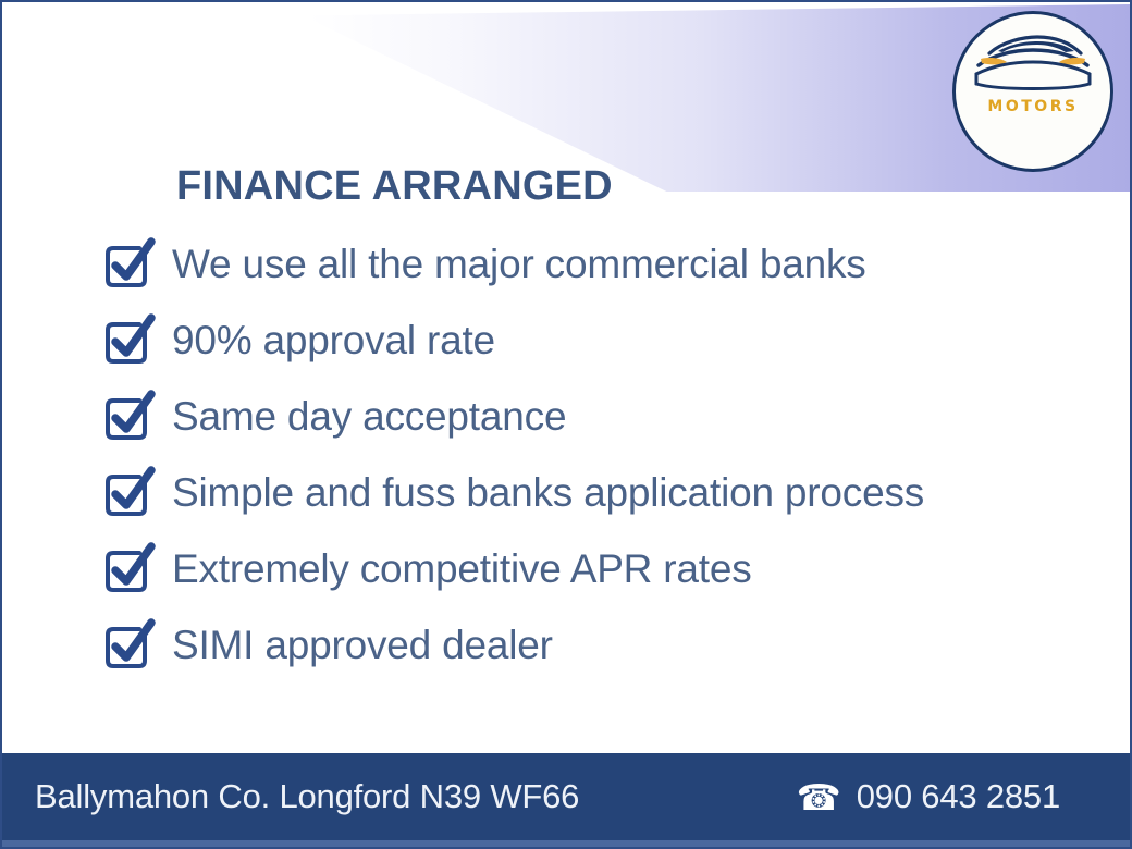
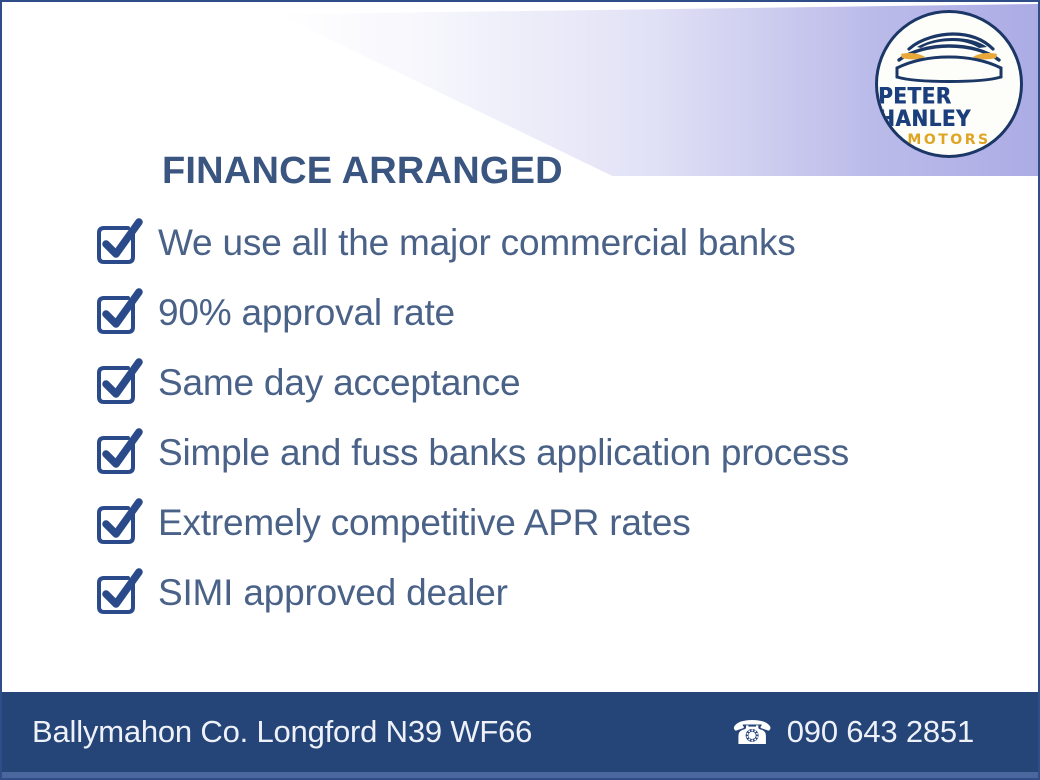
+ PETER HANLEY
  MOTORS
  FINANCE ARRANGED
  We use all the major commercial banks
  90% approval rate
  Same day acceptance
  Simple and fuss banks application process
  Extremely competitive APR rates
  SIMI approved dealer
  Ballymahon Co. Longford N39 WF66
  ☎
  090 643 2851
